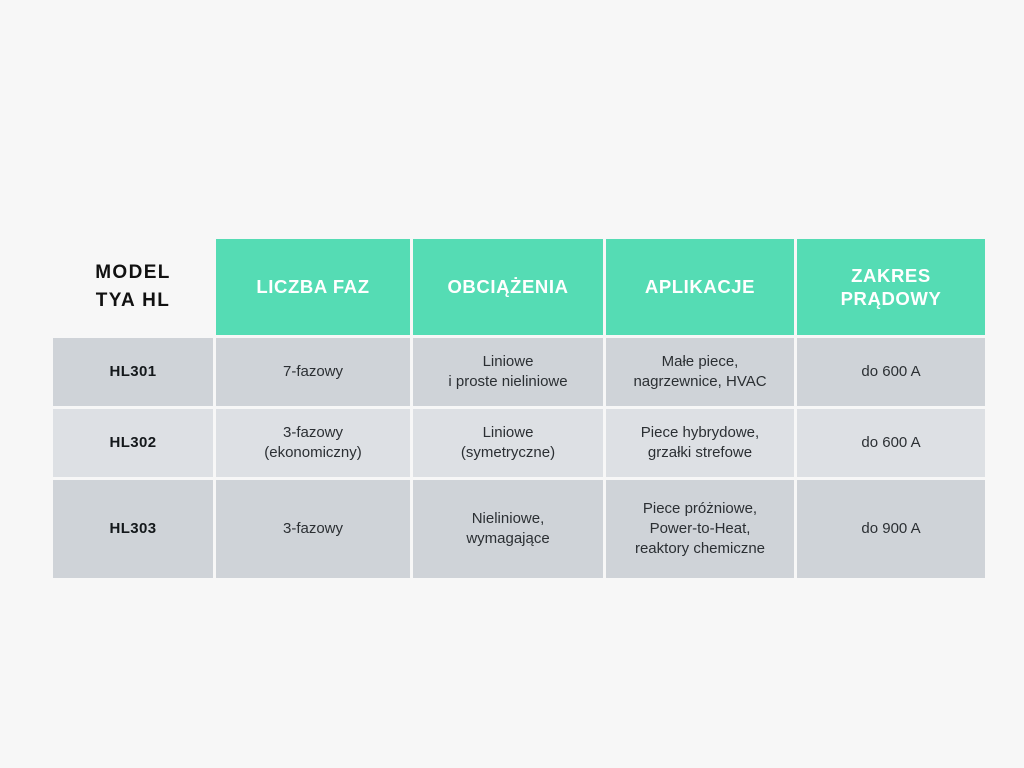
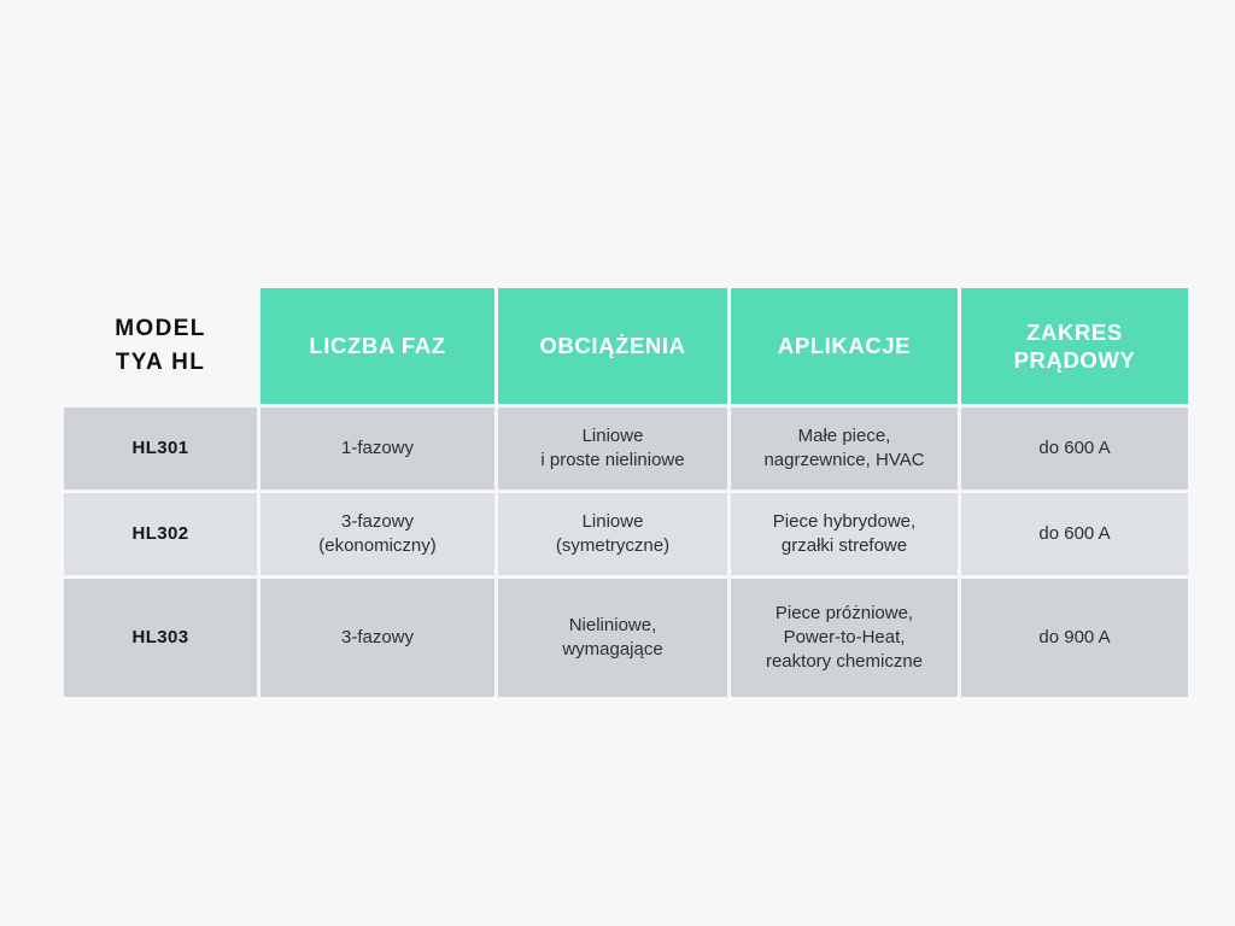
  MODEL TYA HL	LICZBA FAZ	OBCIĄŻENIA	APLIKACJE	ZAKRES PRĄDOWY
- HL301	7-fazowy	Liniowe i proste nieliniowe	Małe piece, nagrzewnice, HVAC	do 600 A
+ HL301	1-fazowy	Liniowe i proste nieliniowe	Małe piece, nagrzewnice, HVAC	do 600 A
  HL302	3-fazowy (ekonomiczny)	Liniowe (symetryczne)	Piece hybrydowe, grzałki strefowe	do 600 A
  HL303	3-fazowy	Nieliniowe, wymagające	Piece próżniowe, Power-to-Heat, reaktory chemiczne	do 900 A
